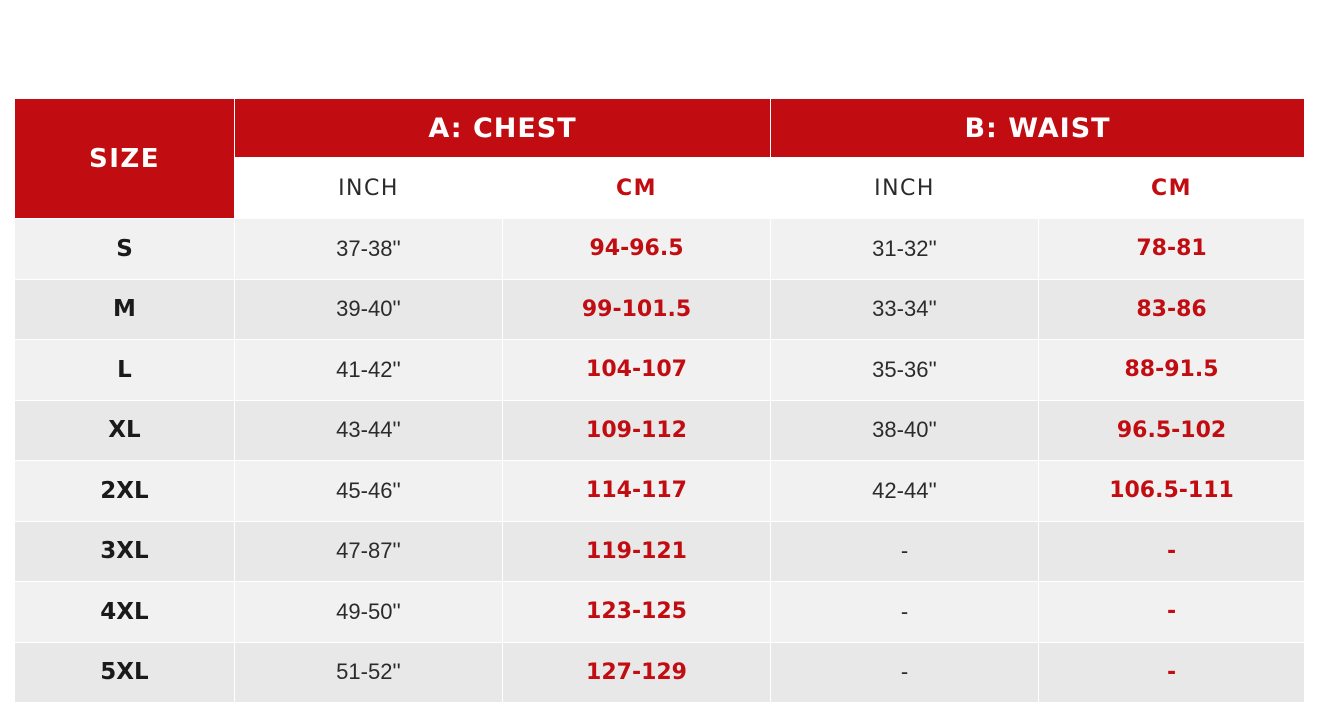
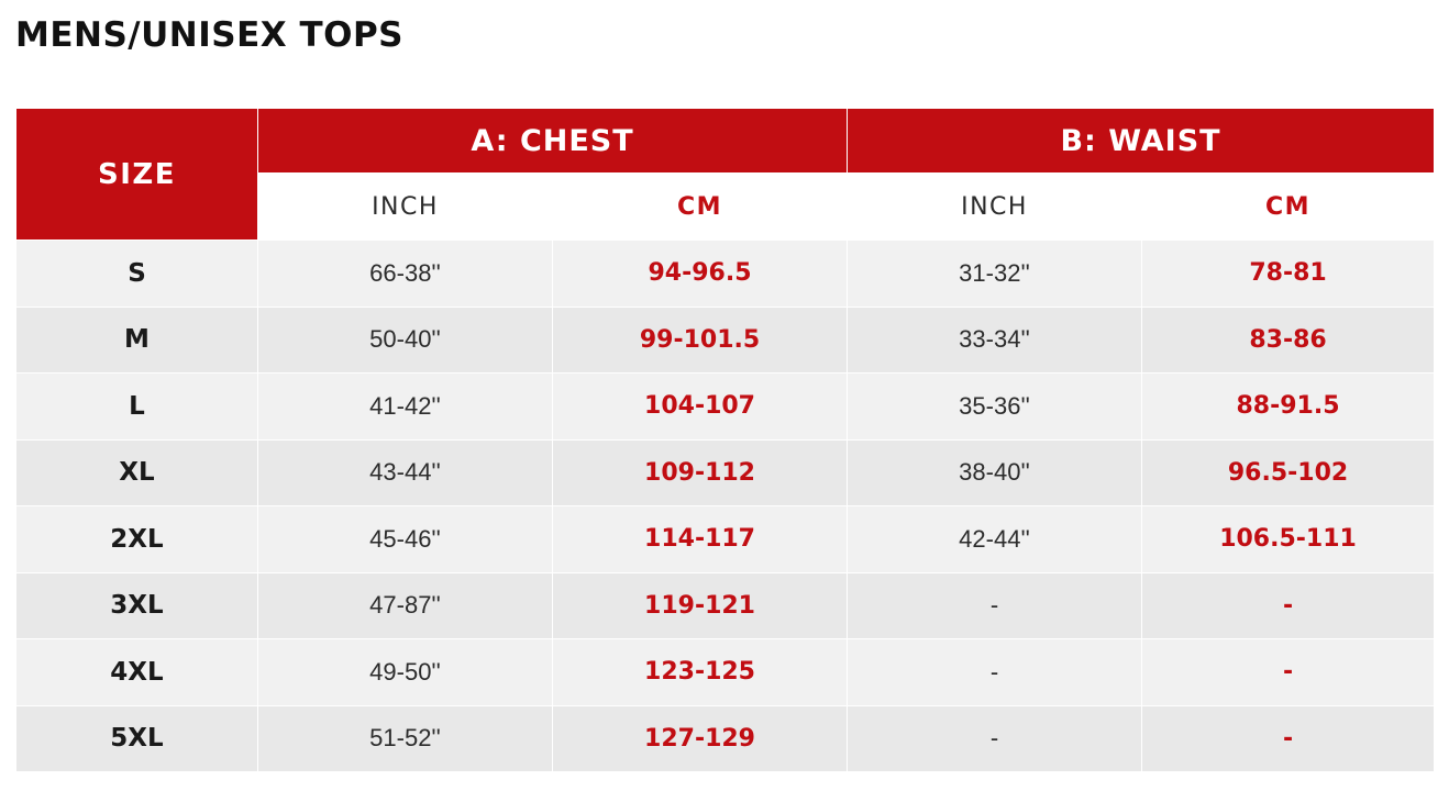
+ MENS/UNISEX TOPS
  SIZE	A: CHEST	B: WAIST
  INCH	CM	INCH	CM
- S	37-38''	94-96.5	31-32''	78-81
+ S	66-38''	94-96.5	31-32''	78-81
- M	39-40''	99-101.5	33-34''	83-86
+ M	50-40''	99-101.5	33-34''	83-86
  L	41-42''	104-107	35-36''	88-91.5
  XL	43-44''	109-112	38-40''	96.5-102
  2XL	45-46''	114-117	42-44''	106.5-111
  3XL	47-87''	119-121	-	-
  4XL	49-50''	123-125	-	-
  5XL	51-52''	127-129	-	-
